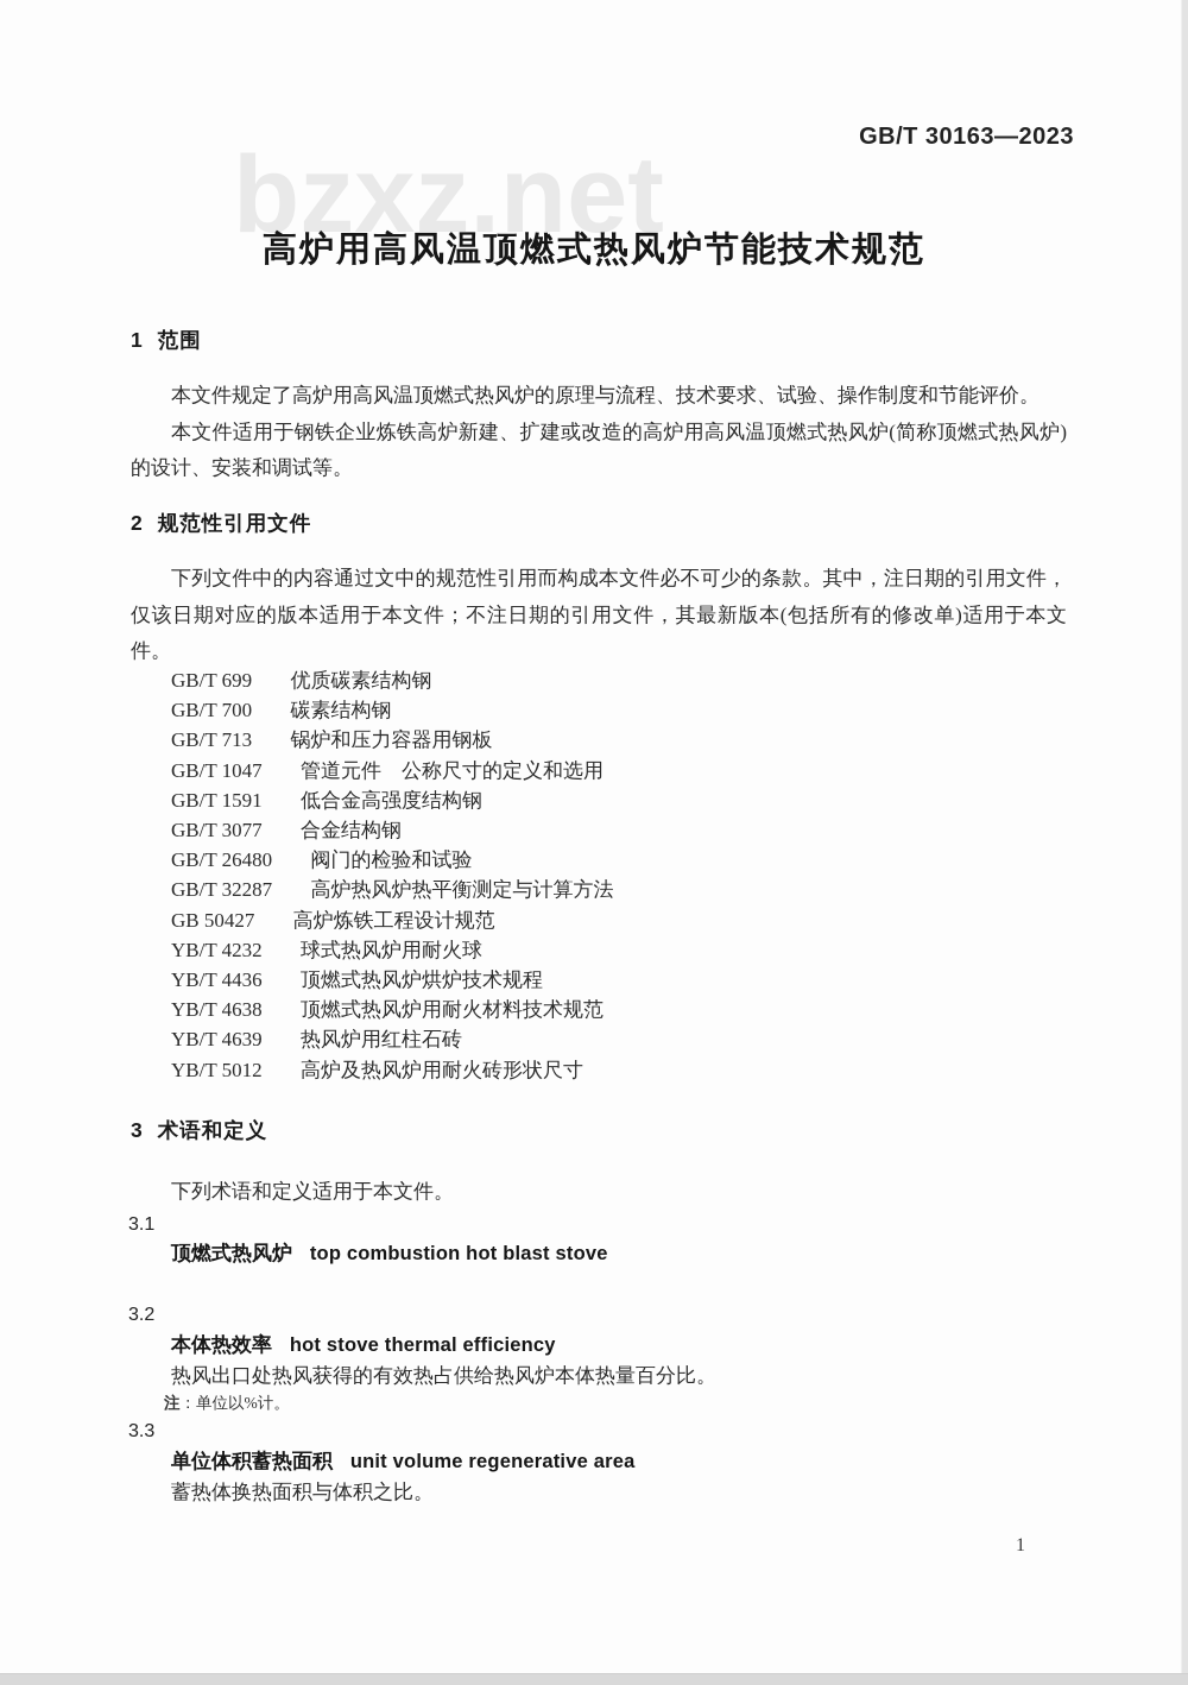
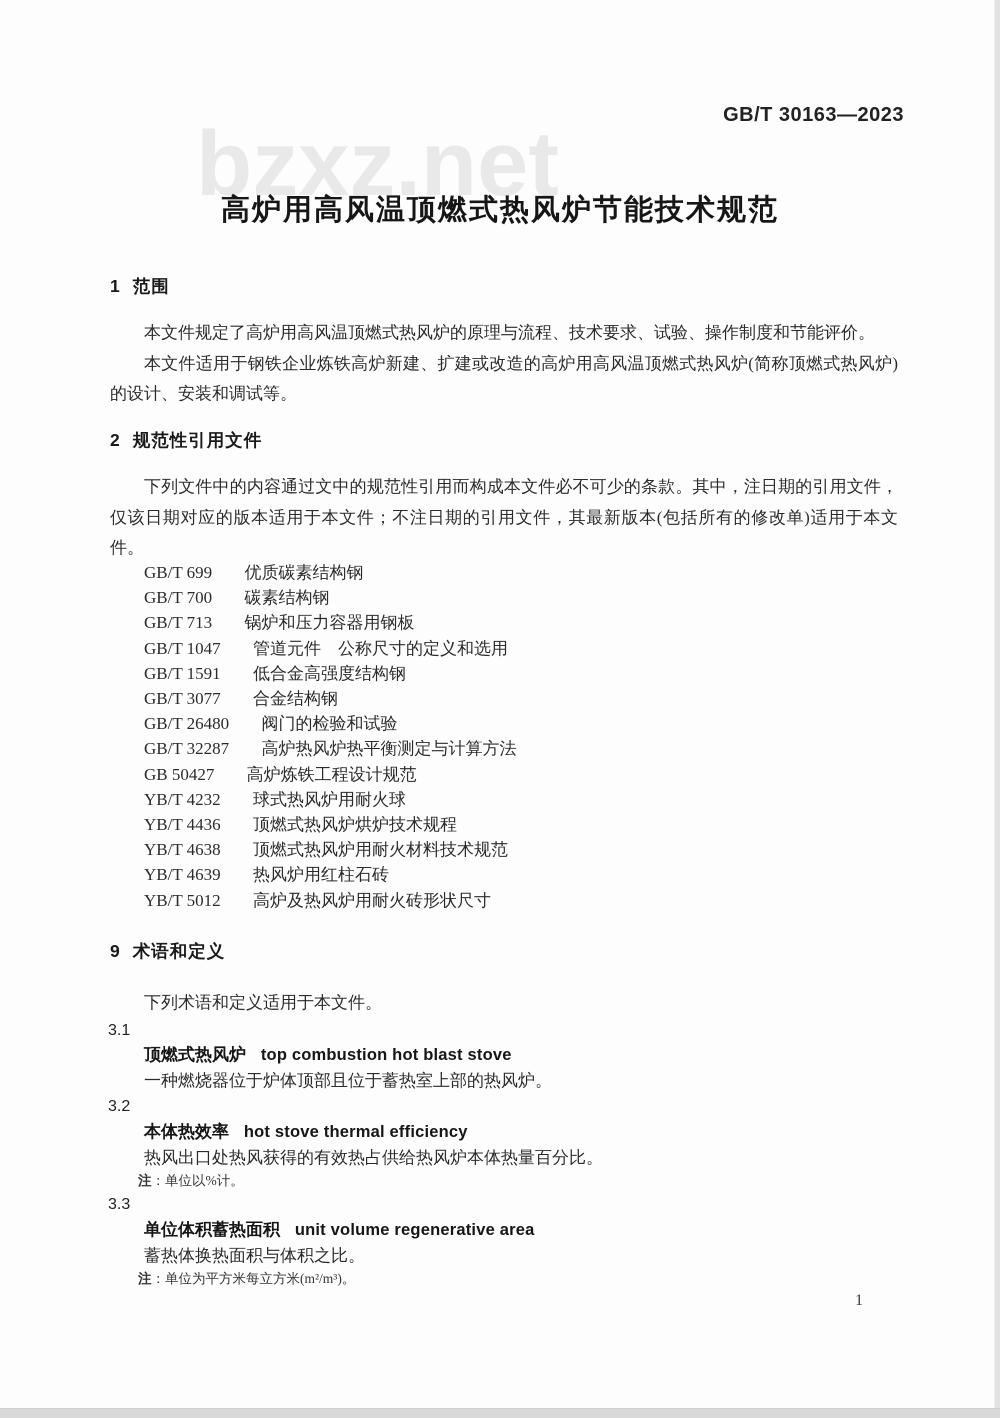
  bzxz.net
  GB/T 30163—2023
  高炉用高风温顶燃式热风炉节能技术规范
  1 范围
  本文件规定了高炉用高风温顶燃式热风炉的原理与流程、技术要求、试验、操作制度和节能评价。
  本文件适用于钢铁企业炼铁高炉新建、扩建或改造的高炉用高风温顶燃式热风炉(简称顶燃式热风炉)的设计、安装和调试等。
  2 规范性引用文件
  下列文件中的内容通过文中的规范性引用而构成本文件必不可少的条款。其中，注日期的引用文件，仅该日期对应的版本适用于本文件；不注日期的引用文件，其最新版本(包括所有的修改单)适用于本文件。
  GB/T 699 优质碳素结构钢
  GB/T 700 碳素结构钢
  GB/T 713 锅炉和压力容器用钢板
  GB/T 1047 管道元件 公称尺寸的定义和选用
  GB/T 1591 低合金高强度结构钢
  GB/T 3077 合金结构钢
  GB/T 26480 阀门的检验和试验
  GB/T 32287 高炉热风炉热平衡测定与计算方法
  GB 50427 高炉炼铁工程设计规范
  YB/T 4232 球式热风炉用耐火球
  YB/T 4436 顶燃式热风炉烘炉技术规程
  YB/T 4638 顶燃式热风炉用耐火材料技术规范
  YB/T 4639 热风炉用红柱石砖
  YB/T 5012 高炉及热风炉用耐火砖形状尺寸
- 3 术语和定义
+ 9 术语和定义
  下列术语和定义适用于本文件。
  3.1
  顶燃式热风炉 top combustion hot blast stove
+ 一种燃烧器位于炉体顶部且位于蓄热室上部的热风炉。
  3.2
  本体热效率 hot stove thermal efficiency
  热风出口处热风获得的有效热占供给热风炉本体热量百分比。
  注：单位以%计。
  3.3
  单位体积蓄热面积 unit volume regenerative area
  蓄热体换热面积与体积之比。
+ 注：单位为平方米每立方米(m²/m³)。
  1
